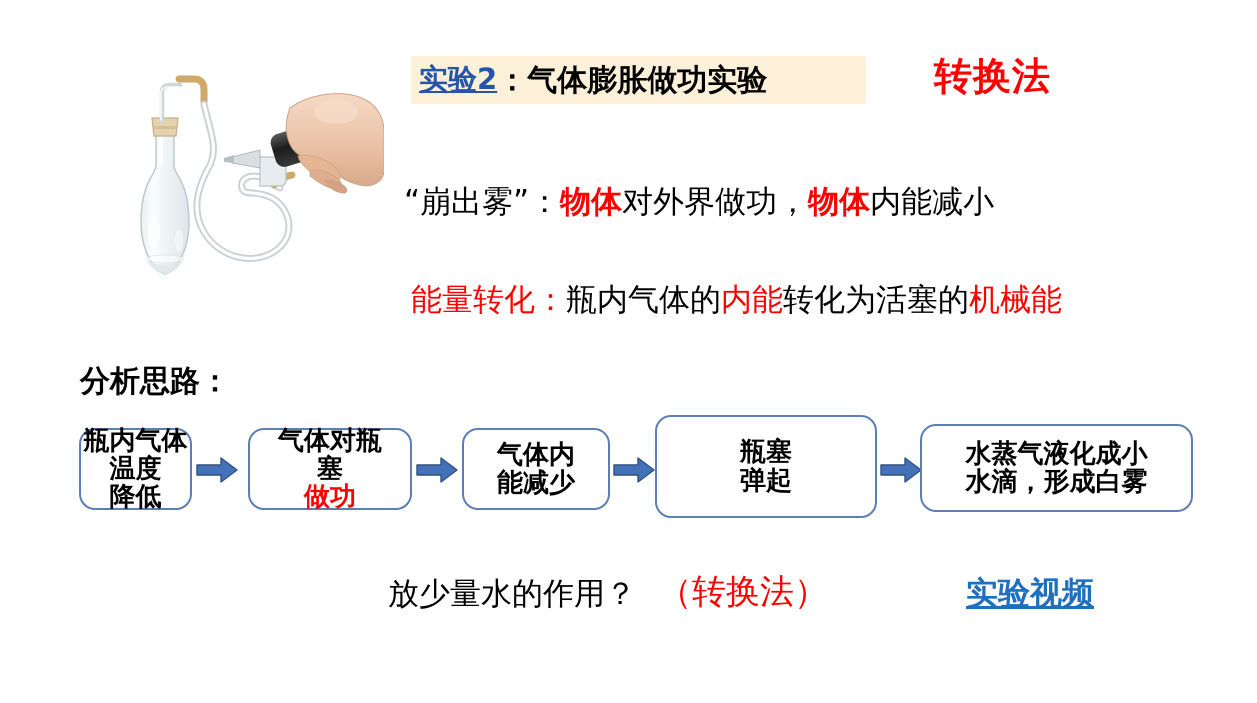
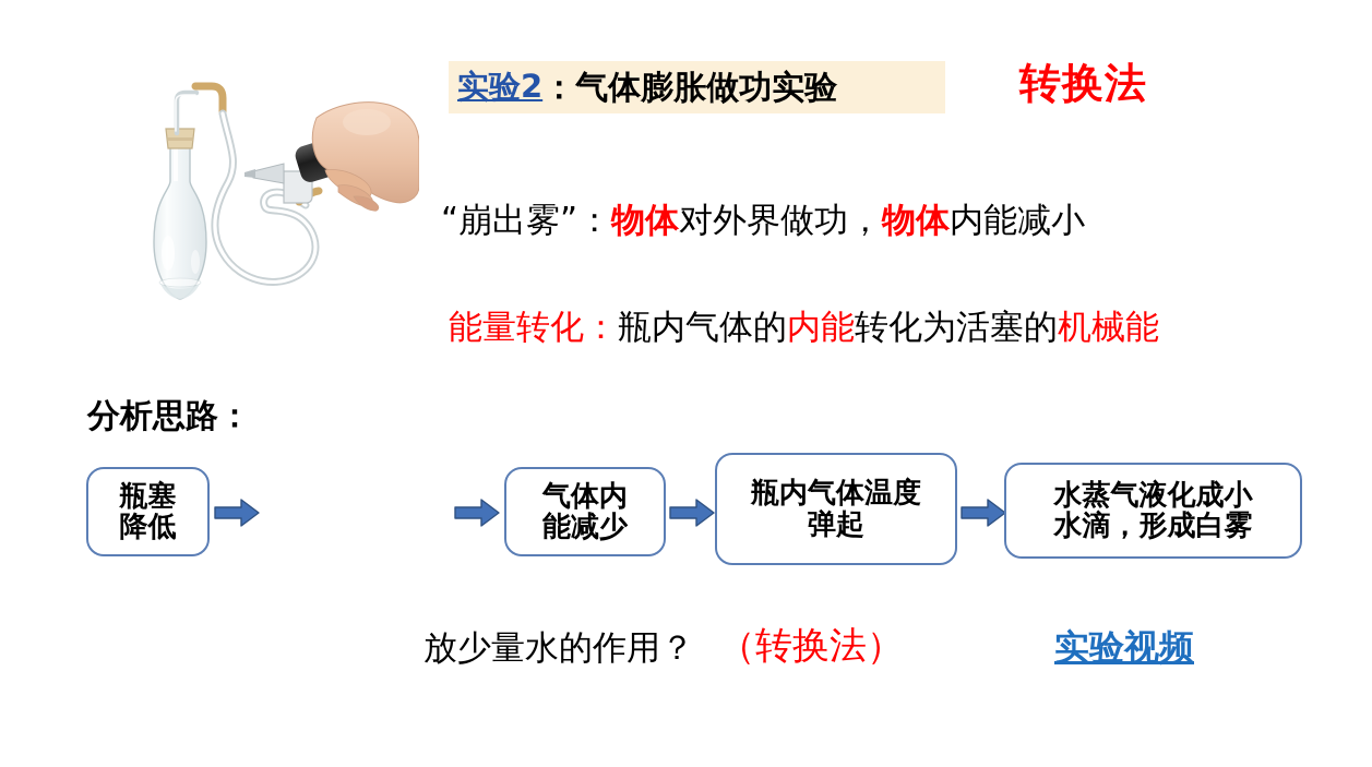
  实验2
  ：气体膨胀做功实验
  转换法
  “崩出雾”：物体对外界做功，物体内能减小
  能量转化：瓶内气体的内能转化为活塞的机械能
  分析思路：
- 瓶内气体温度
+ 瓶塞
  降低
- 气体对瓶
- 塞
- 做功
  气体内
  能减少
- 瓶塞
+ 瓶内气体温度
  弹起
  水蒸气液化成小
  水滴，形成白雾
  放少量水的作用？
  （转换法）
  实验视频
